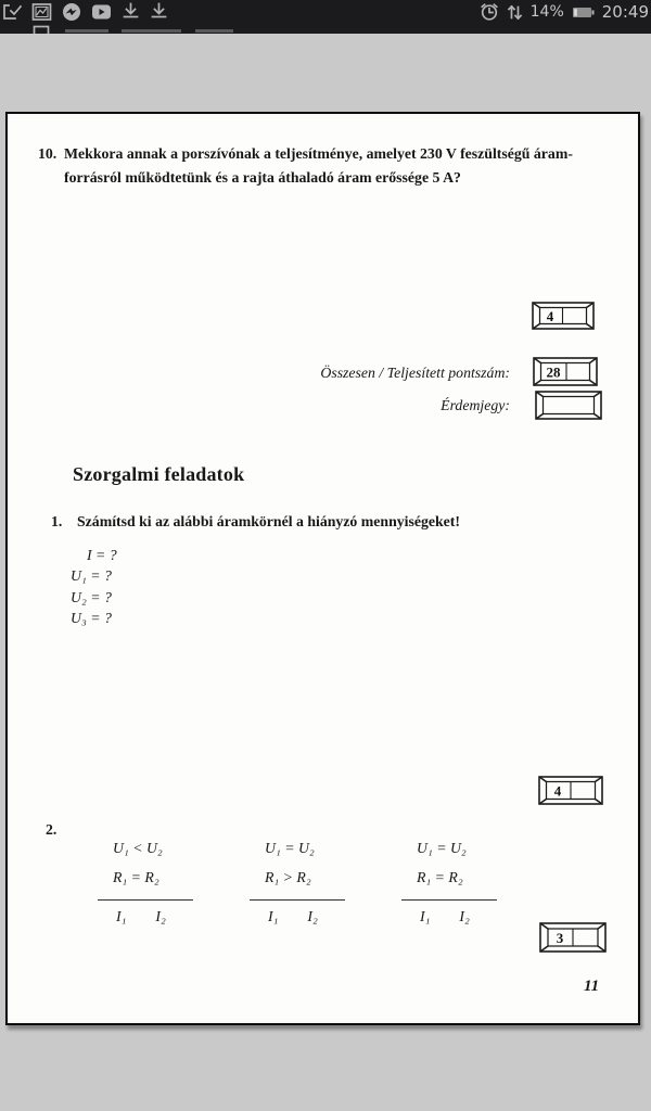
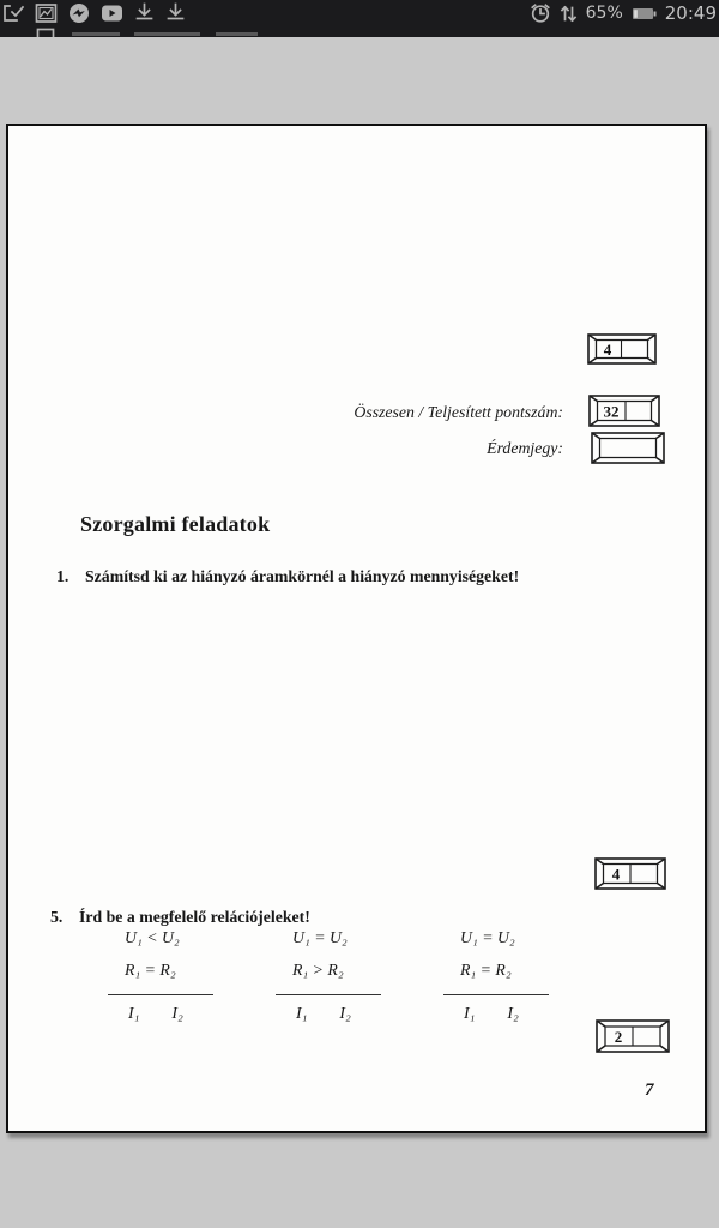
- 14%
+ 65%
  20:49
- 10.
- Mekkora annak a porszívónak a teljesítménye, amelyet 230 V feszültségű áram-
- forrásról működtetünk és a rajta áthaladó áram erőssége 5 A?
  4
  Összesen / Teljesített pontszám:
- 28
+ 32
  Érdemjegy:
  Szorgalmi feladatok
  1.
- Számítsd ki az alábbi áramkörnél a hiányzó mennyiségeket!
+ Számítsd ki az hiányzó áramkörnél a hiányzó mennyiségeket!
- I = ?
- U₁ = ?
- U₂ = ?
- U₃ = ?
  4
- 2.
+ 5.
+ Írd be a megfelelő relációjeleket!
  U₁ < U₂
  R₁ = R₂
  I₁
  I₂
  U₁ = U₂
  R₁ > R₂
  I₁
  I₂
  U₁ = U₂
  R₁ = R₂
  I₁
  I₂
- 3
+ 2
- 11
+ 7
